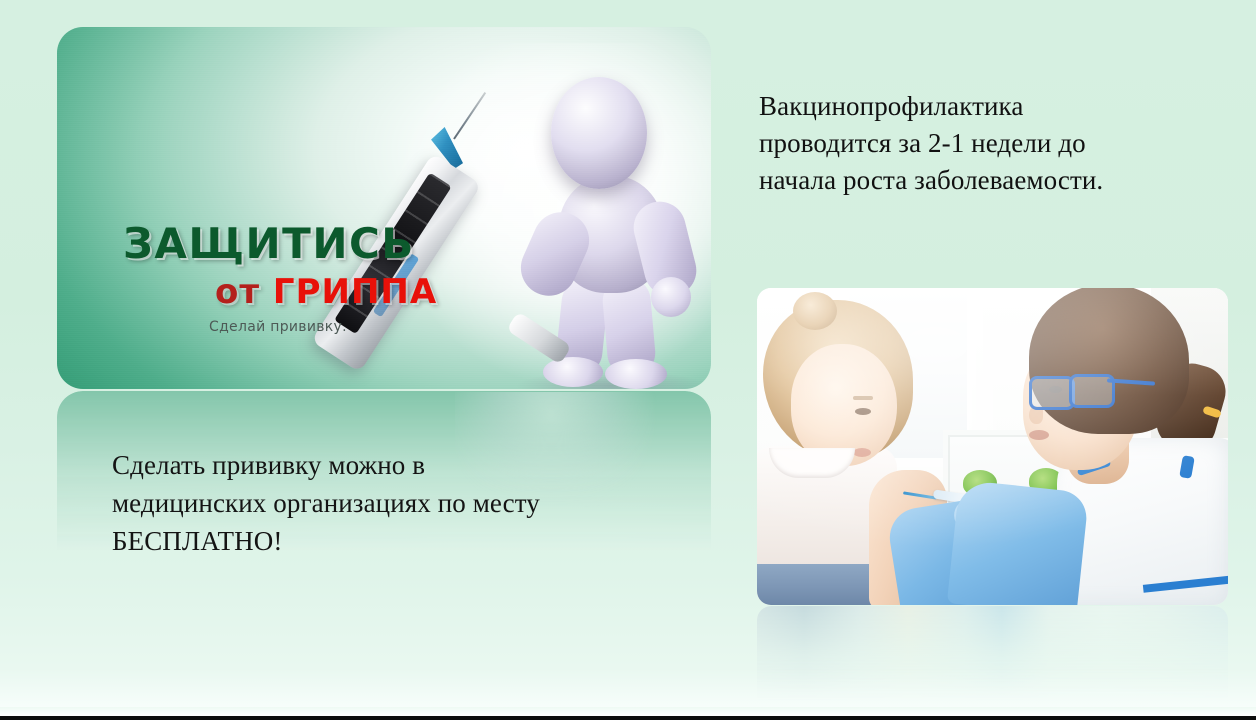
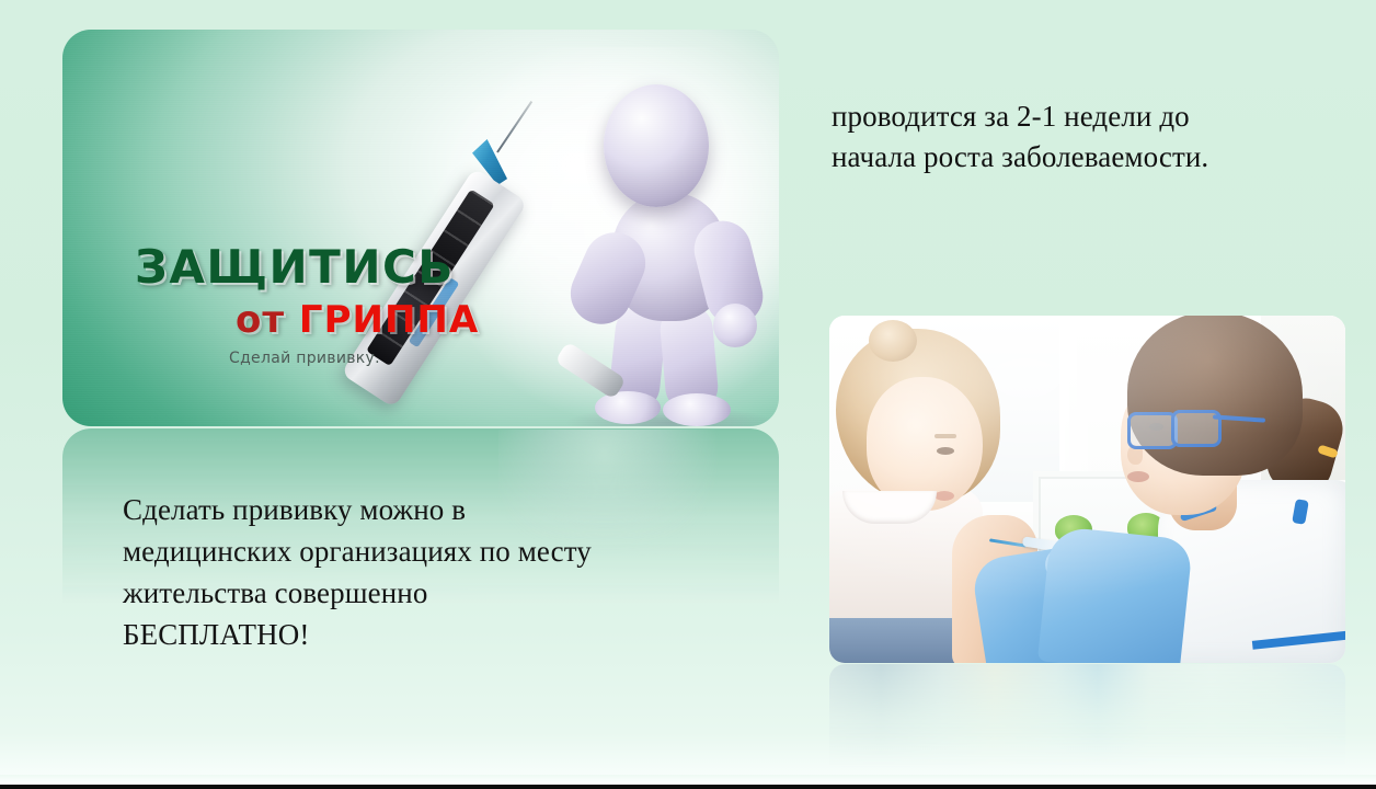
  ЗАЩИТИСЬ
  от ГРИППА
  Сделай прививку.
- Вакцинопрофилактика
  проводится за 2-1 недели до
  начала роста заболеваемости.
  Сделать прививку можно в
  медицинских организациях по месту
+ жительства совершенно
  БЕСПЛАТНО!
